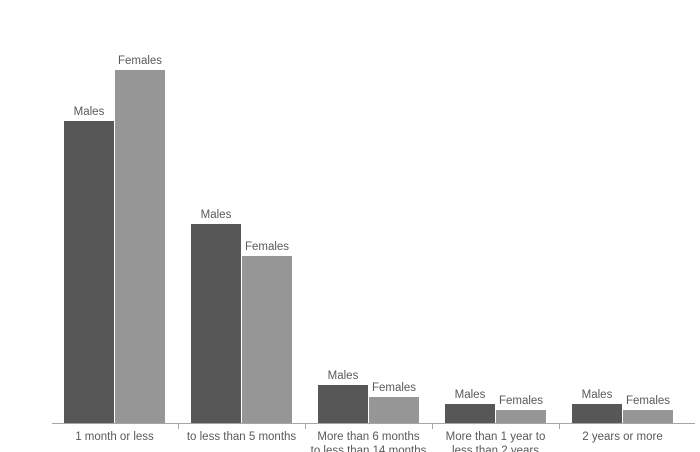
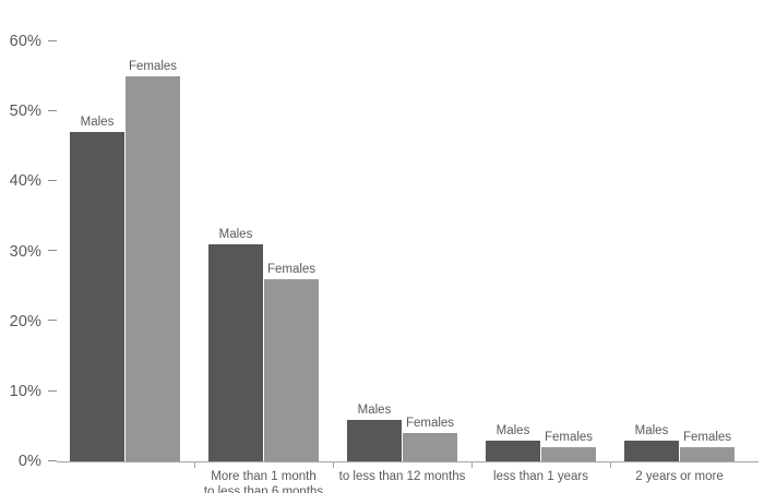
+ 0%
+ 10%
+ 20%
+ 30%
+ 40%
+ 50%
+ 60%
  Males
  Females
- 1 month or less
  Males
  Females
+ More than 1 month
- to less than 5 months
+ to less than 6 months
  Males
  Females
- More than 6 months
- to less than 14 months
+ to less than 12 months
  Males
  Females
- More than 1 year to
- less than 2 years
+ less than 1 years
  Males
  Females
  2 years or more
